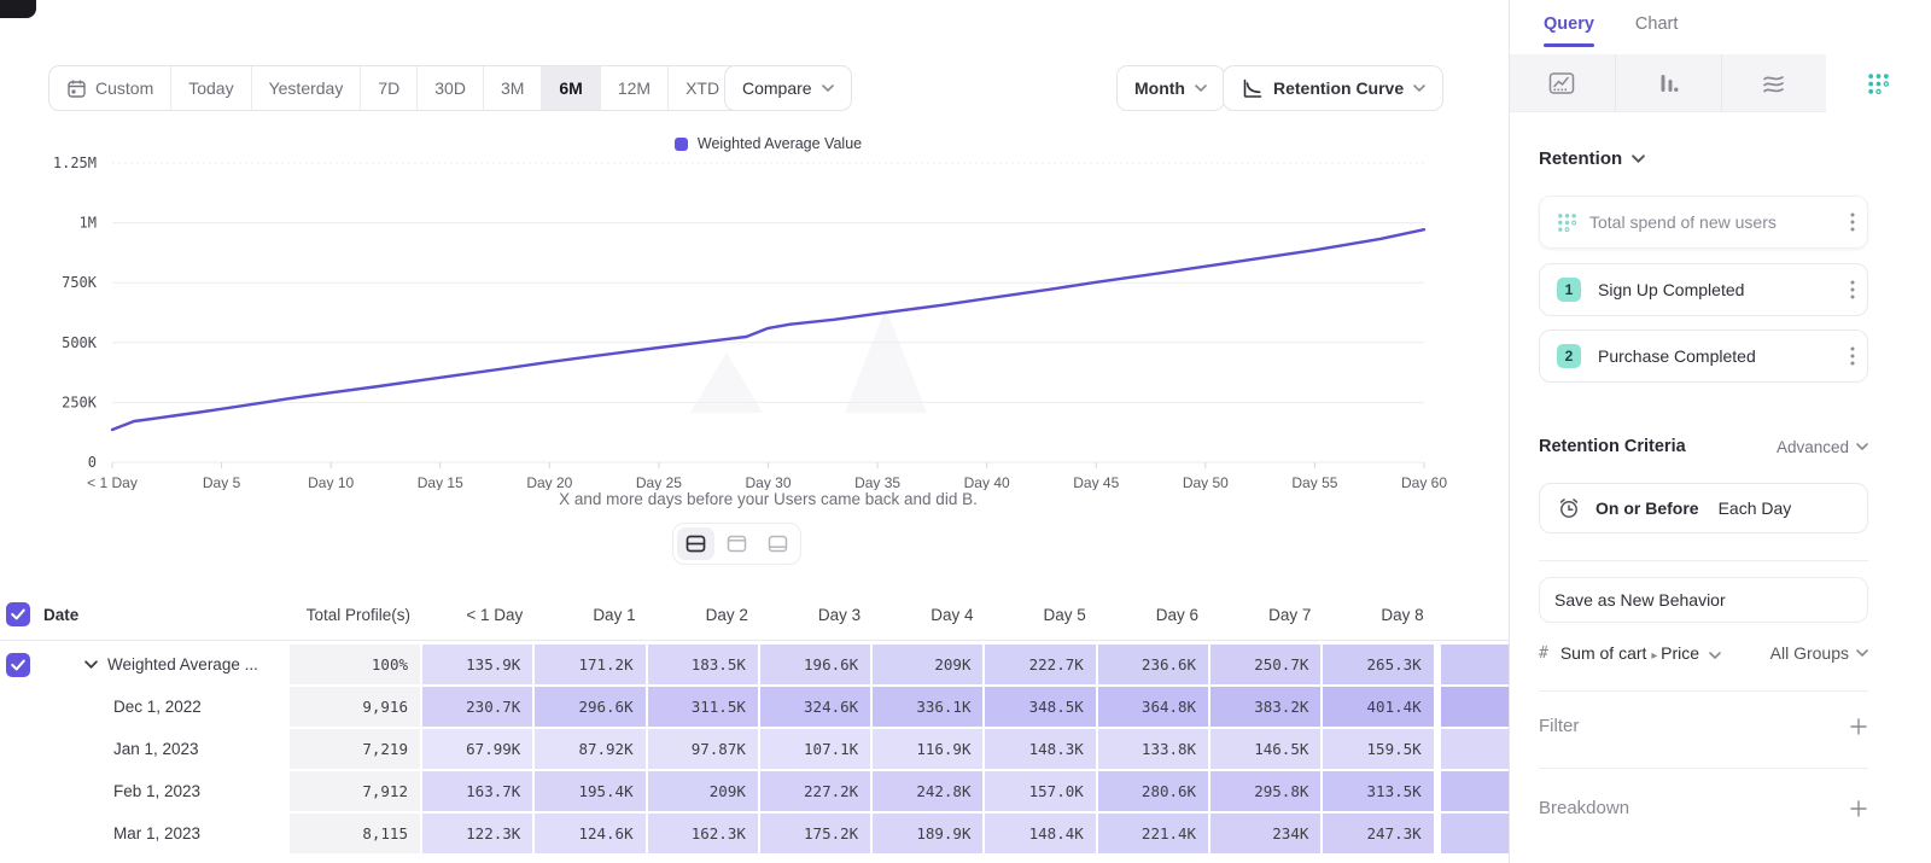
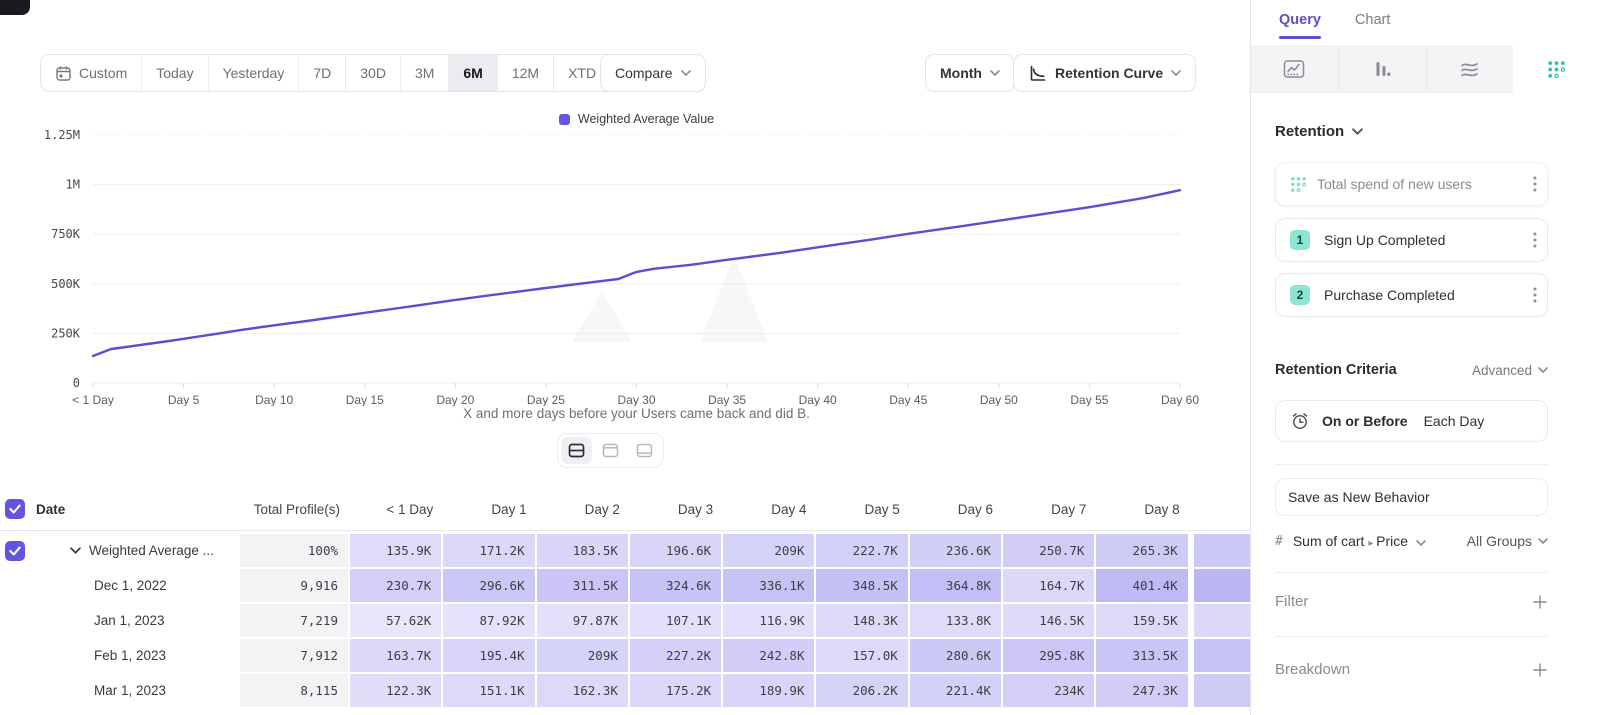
  Custom
  Today
  Yesterday
  7D
  30D
  3M
  6M
  12M
  XTD
  Compare
  Month
  Retention Curve
  Weighted Average Value
  0
  250K
  500K
  750K
  1M
  1.25M
  < 1 Day
  Day 5
  Day 10
  Day 15
  Day 20
  Day 25
  Day 30
  Day 35
  Day 40
  Day 45
  Day 50
  Day 55
  Day 60
  X and more days before your Users came back and did B.
  Date
  Total Profile(s)
  < 1 Day
  Day 1
  Day 2
  Day 3
  Day 4
  Day 5
  Day 6
  Day 7
  Day 8
  Weighted Average ...
  100%
  135.9K
  171.2K
  183.5K
  196.6K
  209K
  222.7K
  236.6K
  250.7K
  265.3K
  Dec 1, 2022
  9,916
  230.7K
  296.6K
  311.5K
  324.6K
  336.1K
  348.5K
  364.8K
- 383.2K
+ 164.7K
  401.4K
  Jan 1, 2023
  7,219
- 67.99K
+ 57.62K
  87.92K
  97.87K
  107.1K
  116.9K
  148.3K
  133.8K
  146.5K
  159.5K
  Feb 1, 2023
  7,912
  163.7K
  195.4K
  209K
  227.2K
  242.8K
  157.0K
  280.6K
  295.8K
  313.5K
  Mar 1, 2023
  8,115
  122.3K
- 124.6K
+ 151.1K
  162.3K
  175.2K
  189.9K
- 148.4K
+ 206.2K
  221.4K
  234K
  247.3K
  Query
  Chart
  Retention
  Total spend of new users
  1
  Sign Up Completed
  2
  Purchase Completed
  Retention Criteria
  Advanced
  On or Before
  Each Day
  Save as New Behavior
  #
  Sum of cart ▸ Price
  All Groups
  Filter
  Breakdown
